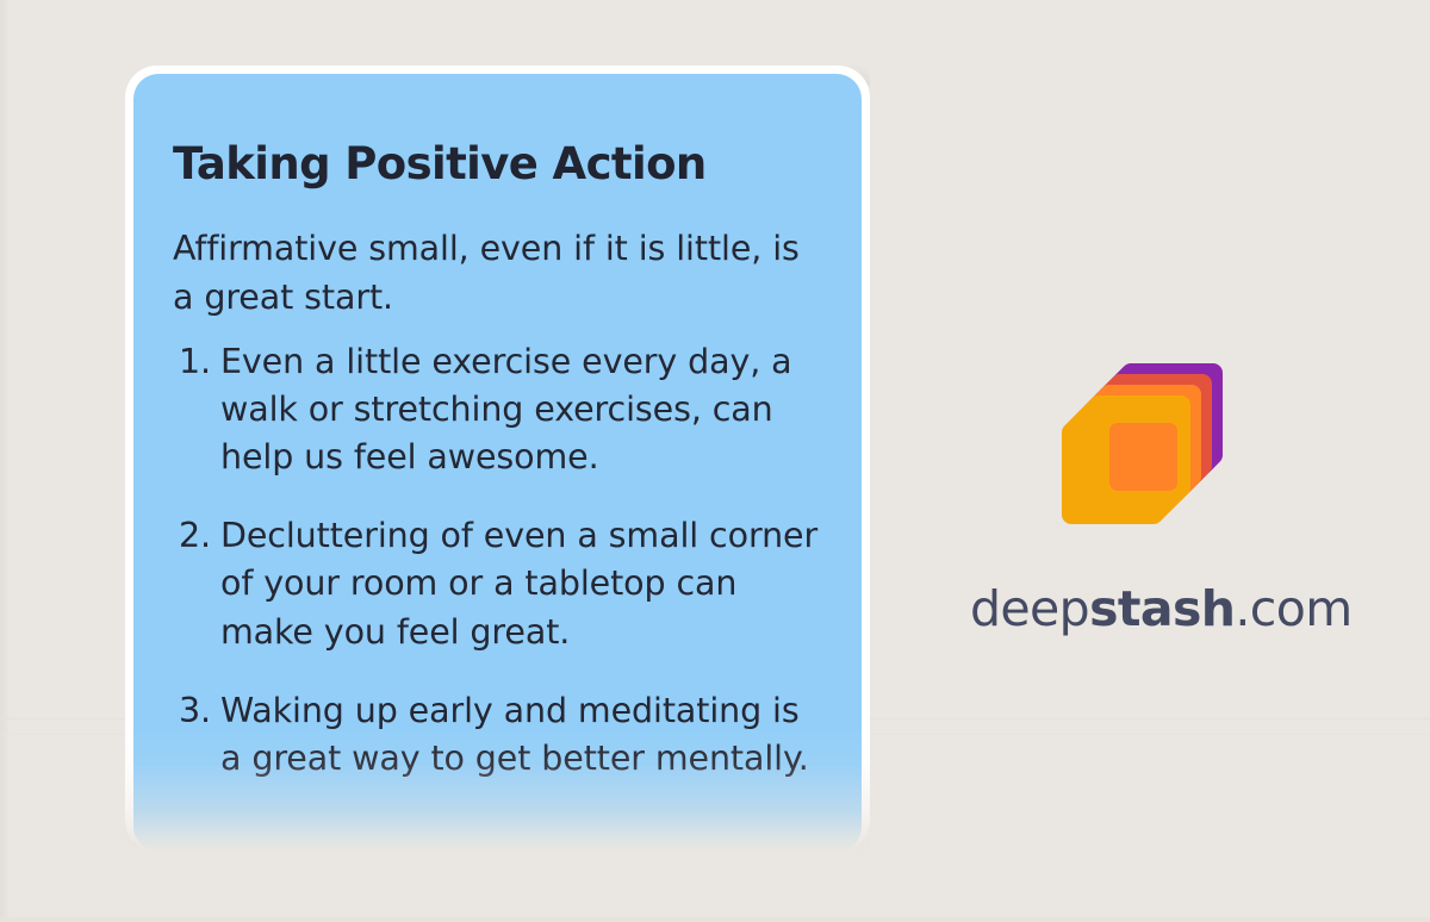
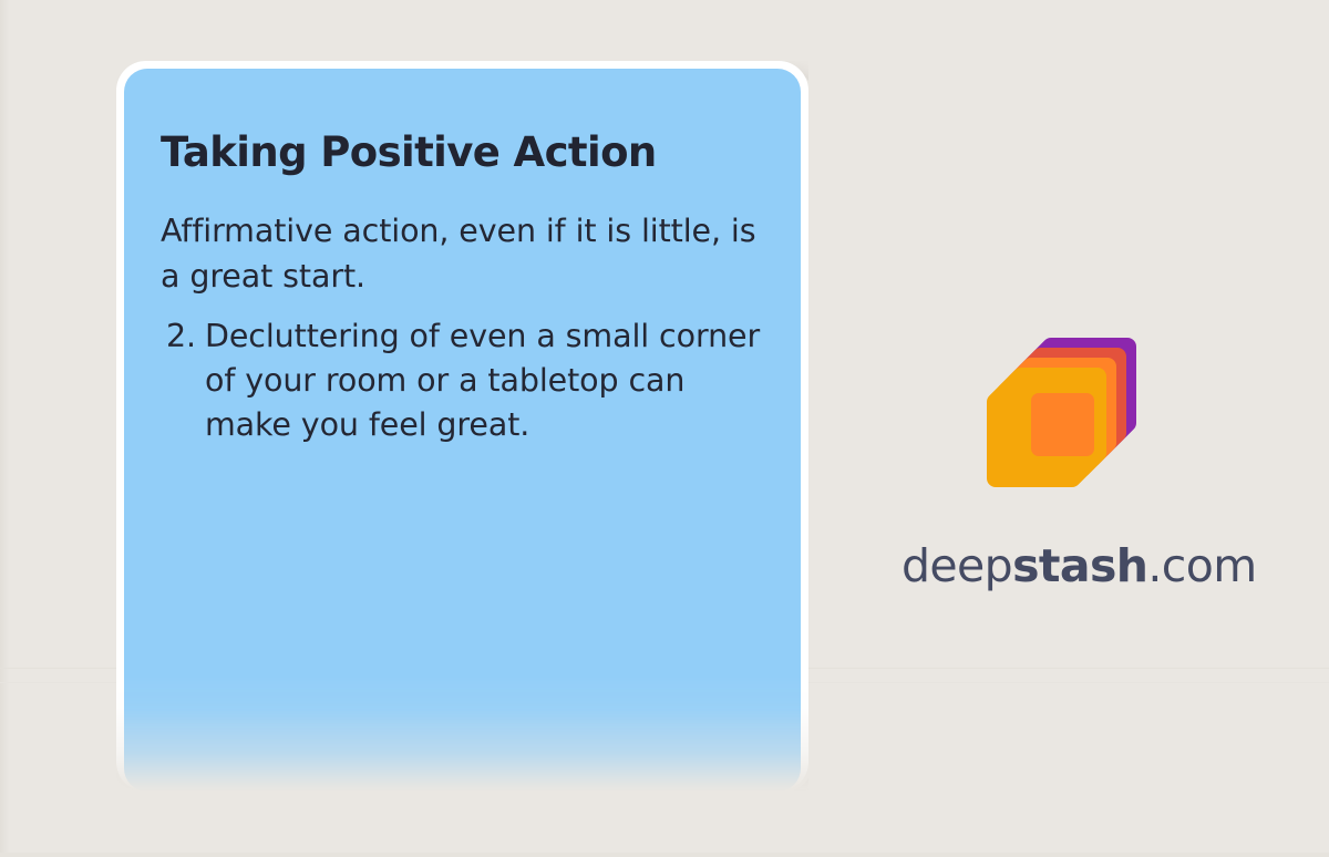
  Taking Positive Action
- Affirmative small, even if it is little, is a great start.
+ Affirmative action, even if it is little, is a great start.
- 1.
- Even a little exercise every day, a walk or stretching exercises, can help us feel awesome.
  2.
  Decluttering of even a small corner of your room or a tabletop can make you feel great.
- 3.
- Waking up early and meditating is a great way to get better mentally.
  deepstash.com
